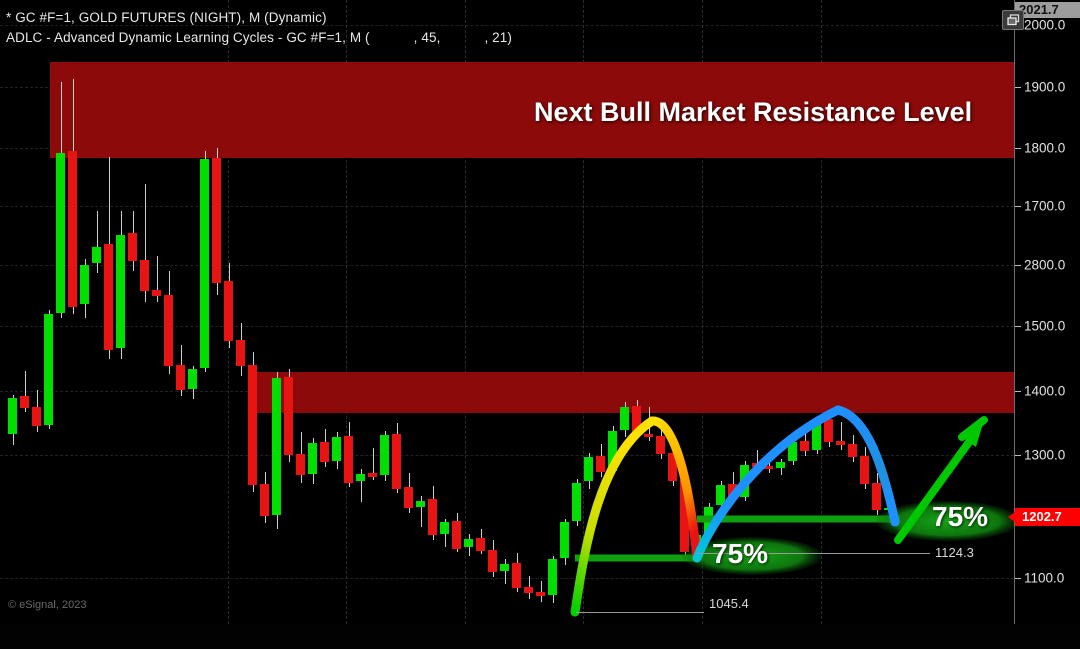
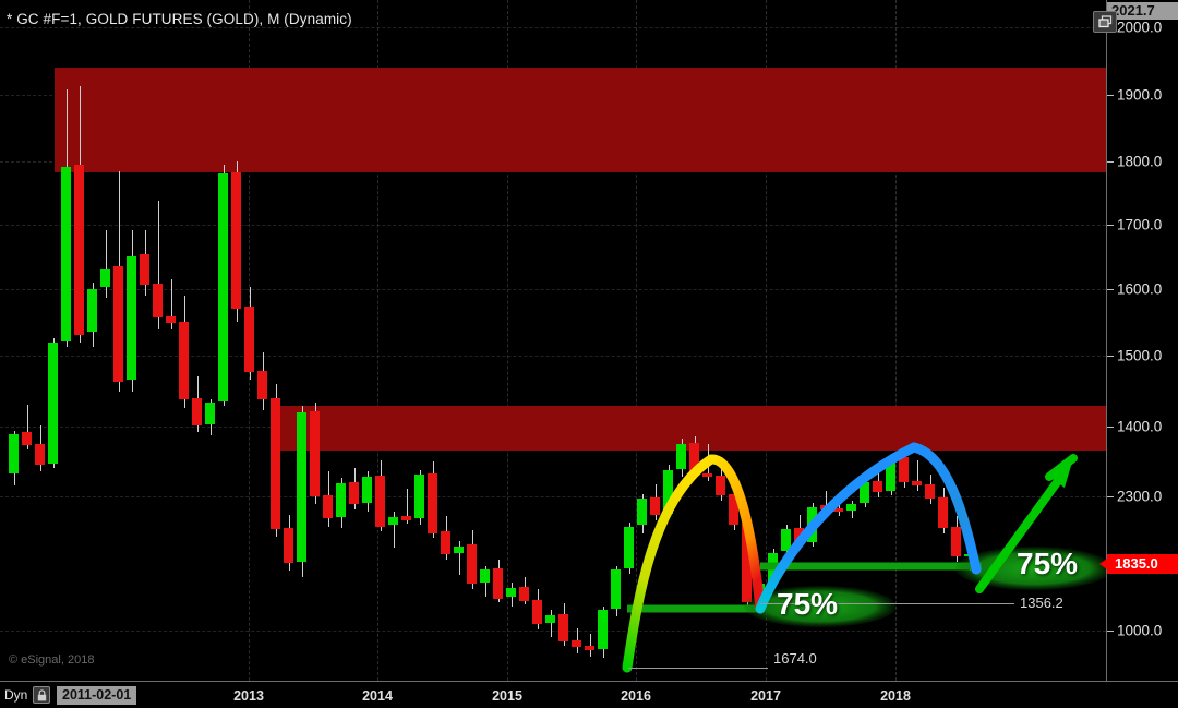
- 1045.4
+ 1674.0
- 1124.3
+ 1356.2
- Next Bull Market Resistance Level
  75%
  75%
- © eSignal, 2023
+ © eSignal, 2018
- * GC #F=1, GOLD FUTURES (NIGHT), M (Dynamic)
+ * GC #F=1, GOLD FUTURES (GOLD), M (Dynamic)
- ADLC - Advanced Dynamic Learning Cycles - GC #F=1, M ( , 45, , 21)
  2000.0
  1900.0
  1800.0
  1700.0
- 2800.0
+ 1600.0
  1500.0
  1400.0
- 1300.0
+ 2300.0
- 1100.0
+ 1000.0
  021.7
- 1202.7
+ 1835.0
+ Dyn
+ 2011-02-01
+ 2013
+ 2014
+ 2015
+ 2016
+ 2017
+ 2018
